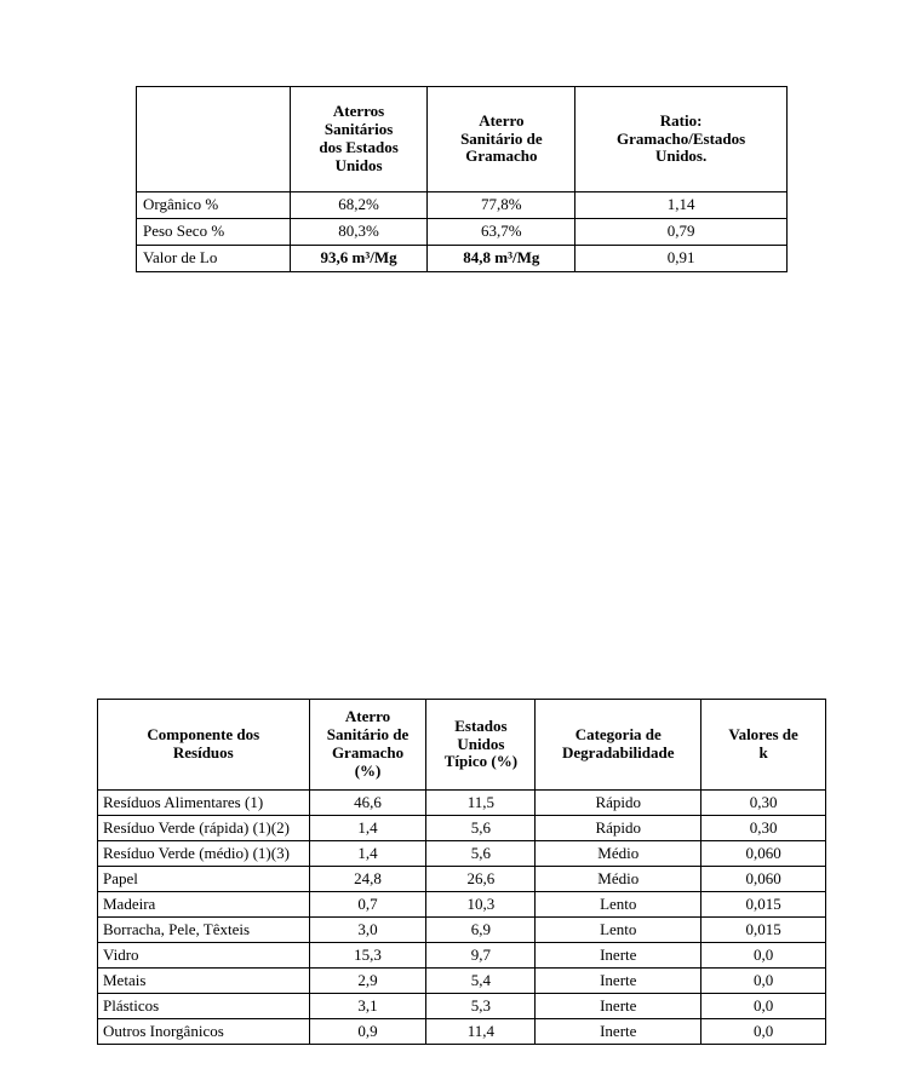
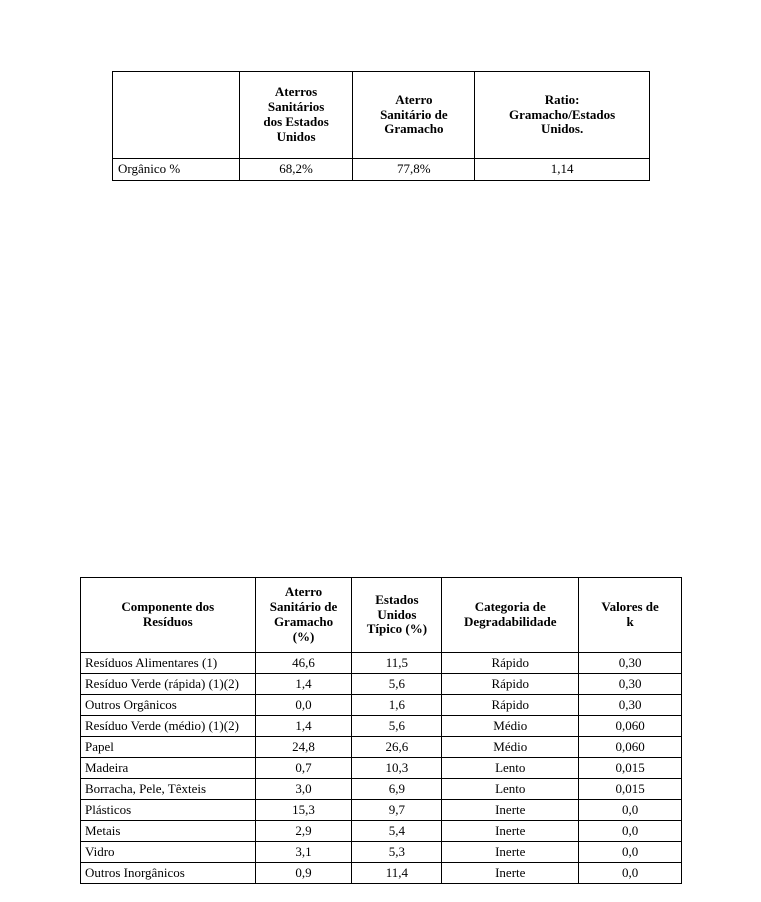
  	Aterros Sanitários dos Estados Unidos	Aterro Sanitário de Gramacho	Ratio: Gramacho/Estados Unidos.
  Orgânico %	68,2%	77,8%	1,14
- Peso Seco %	80,3%	63,7%	0,79
- Valor de Lo	93,6 m³/Mg	84,8 m³/Mg	0,91
  Componente dos Resíduos	Aterro Sanitário de Gramacho (%)	Estados Unidos Típico (%)	Categoria de Degradabilidade	Valores de k
  Resíduos Alimentares (1)	46,6	11,5	Rápido	0,30
  Resíduo Verde (rápida) (1)(2)	1,4	5,6	Rápido	0,30
+ Outros Orgânicos	0,0	1,6	Rápido	0,30
- Resíduo Verde (médio) (1)(3)	1,4	5,6	Médio	0,060
+ Resíduo Verde (médio) (1)(2)	1,4	5,6	Médio	0,060
  Papel	24,8	26,6	Médio	0,060
  Madeira	0,7	10,3	Lento	0,015
  Borracha, Pele, Têxteis	3,0	6,9	Lento	0,015
- Vidro	15,3	9,7	Inerte	0,0
+ Plásticos	15,3	9,7	Inerte	0,0
  Metais	2,9	5,4	Inerte	0,0
- Plásticos	3,1	5,3	Inerte	0,0
+ Vidro	3,1	5,3	Inerte	0,0
  Outros Inorgânicos	0,9	11,4	Inerte	0,0
